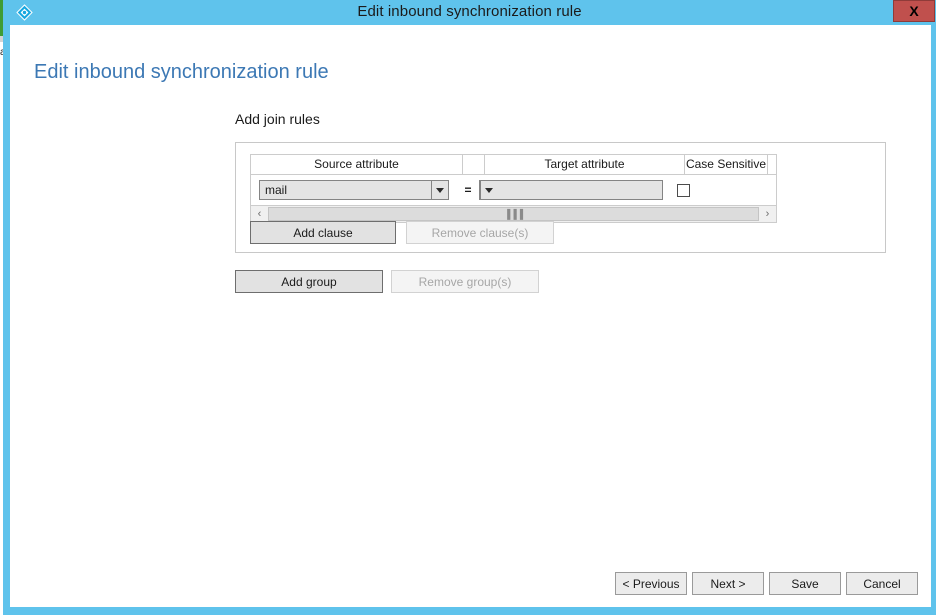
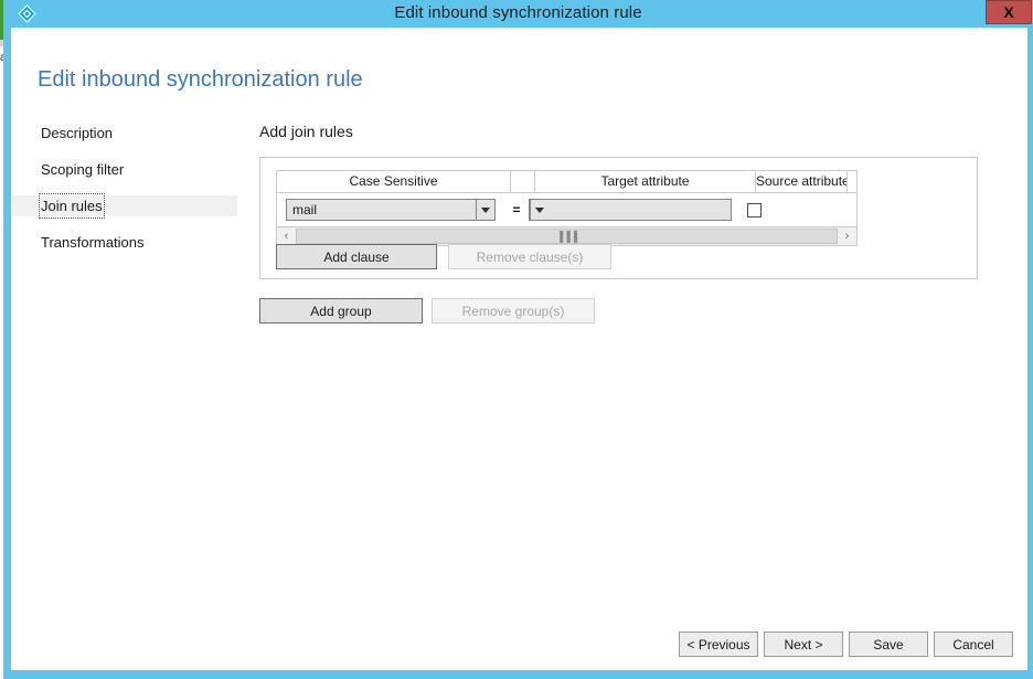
  Edit inbound synchronization rule
  X
  Edit inbound synchronization rule
+ Description
+ Scoping filter
+ Join rules
+ Transformations
  Add join rules
- Source attribute
+ Case Sensitive
  Target attribute
- Case Sensitive
+ Source attribute
  mail
  =
  ‹
  ▐▐▐
  ›
  Add clause
  Remove clause(s)
  Add group
  Remove group(s)
  < Previous
  Next >
  Save
  Cancel
